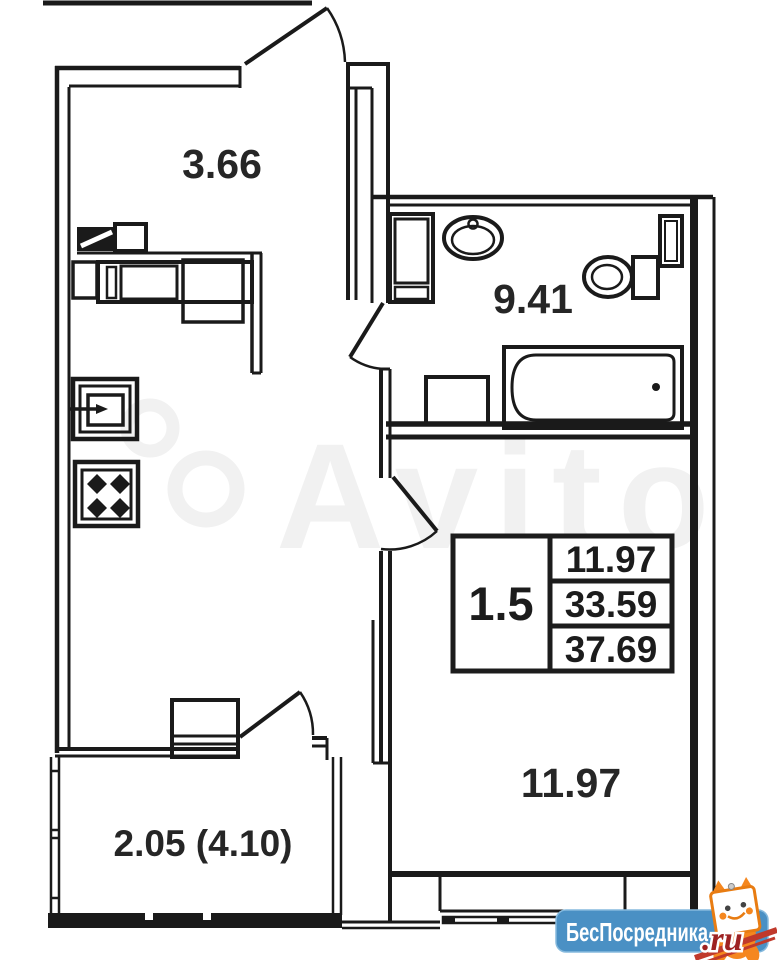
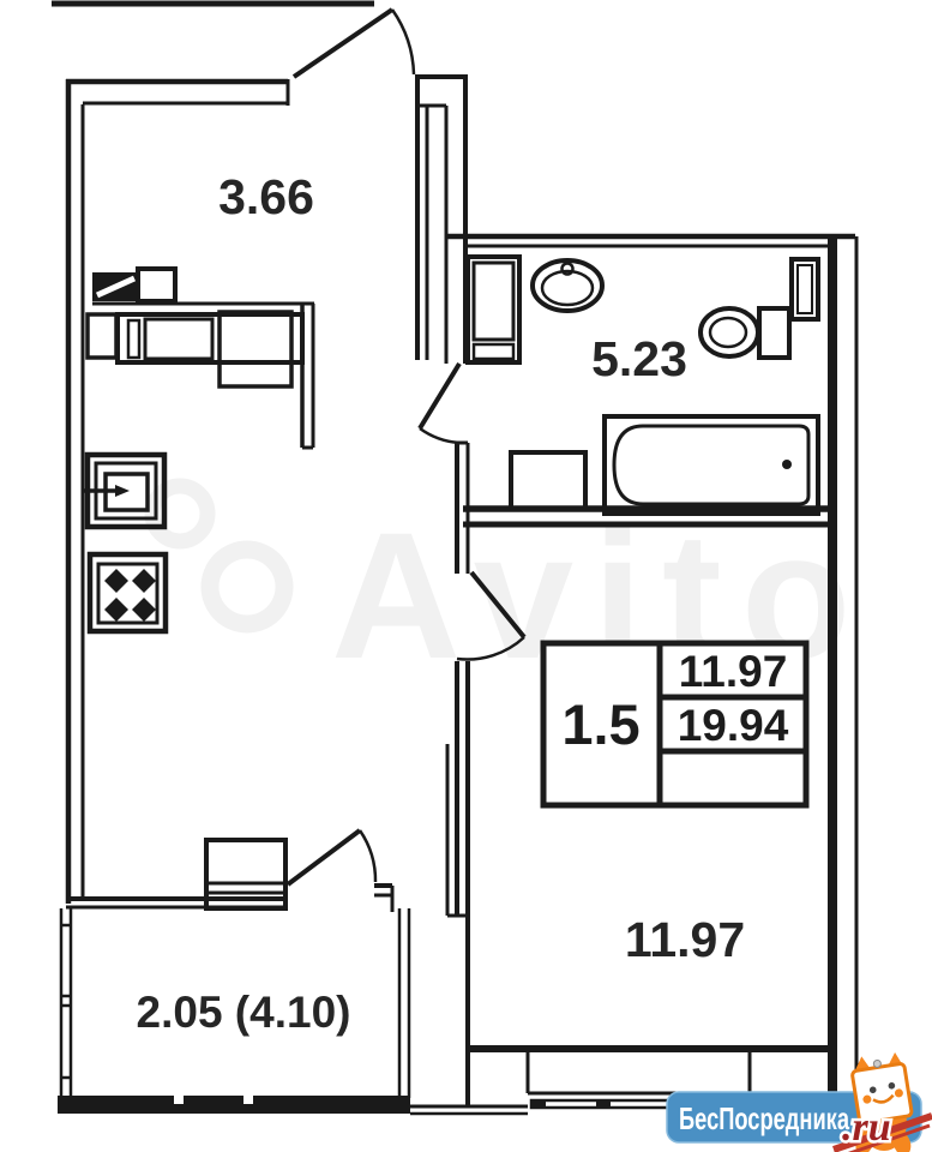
  Avito
  3.66
- 9.41
+ 5.23
  11.97
  2.05 (4.10)
  1.5
  11.97
- 33.59
+ 19.94
- 37.69
  БесПосредника
  .ru
